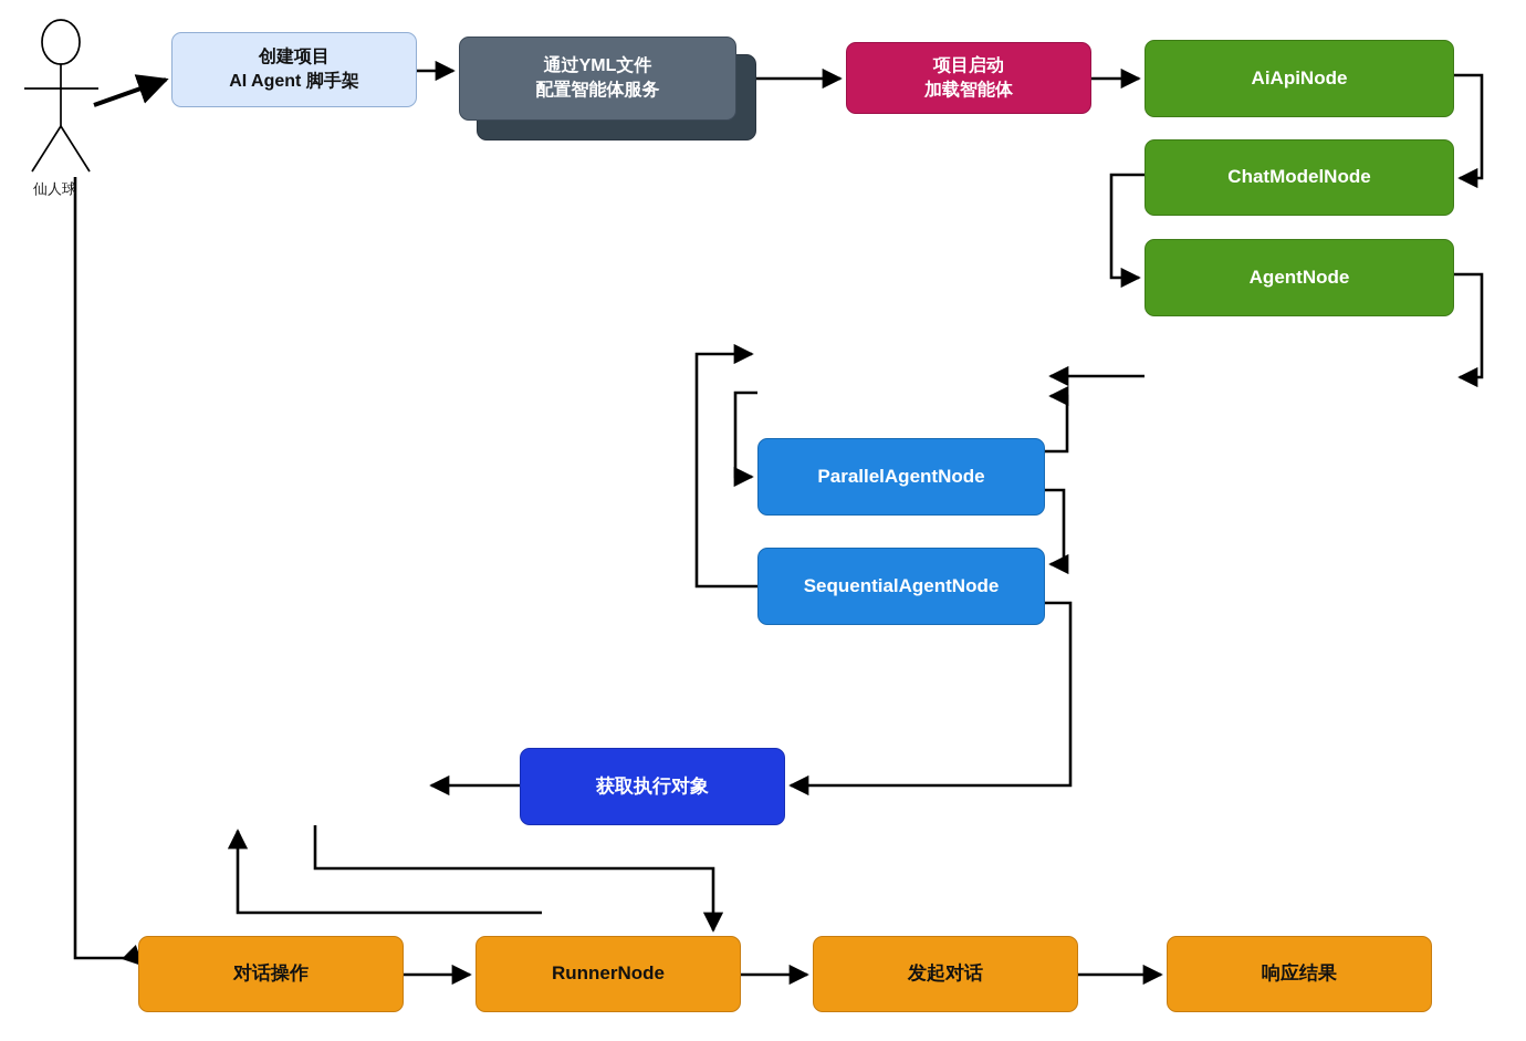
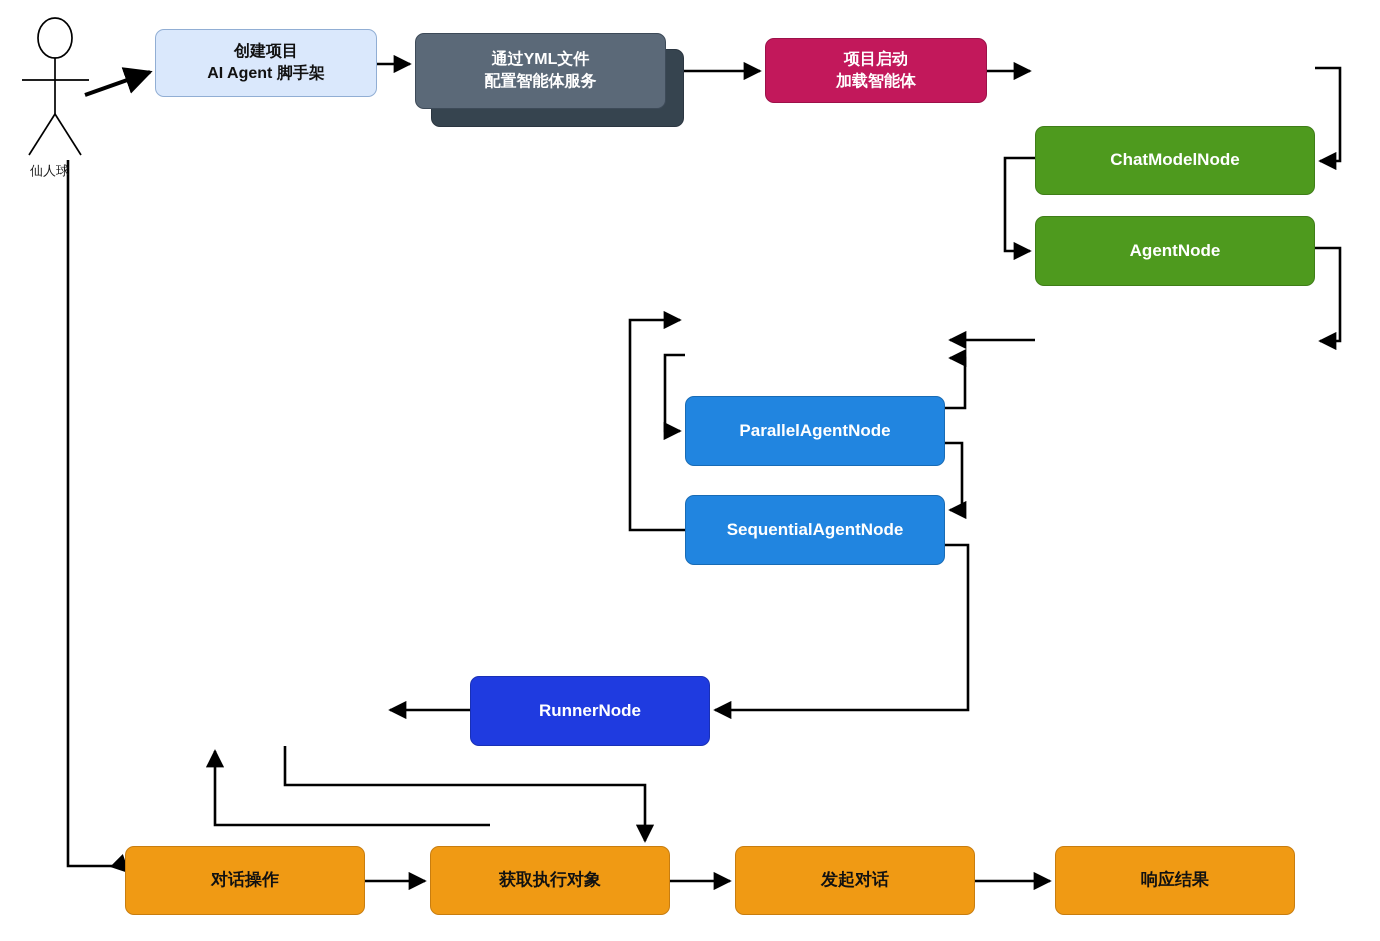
  仙人球
  创建项目
  AI Agent 脚手架
  通过YML文件
  配置智能体服务
  项目启动
  加载智能体
- AiApiNode
  ChatModelNode
  AgentNode
  ParallelAgentNode
  SequentialAgentNode
- 获取执行对象
+ RunnerNode
  对话操作
- RunnerNode
+ 获取执行对象
  发起对话
  响应结果
